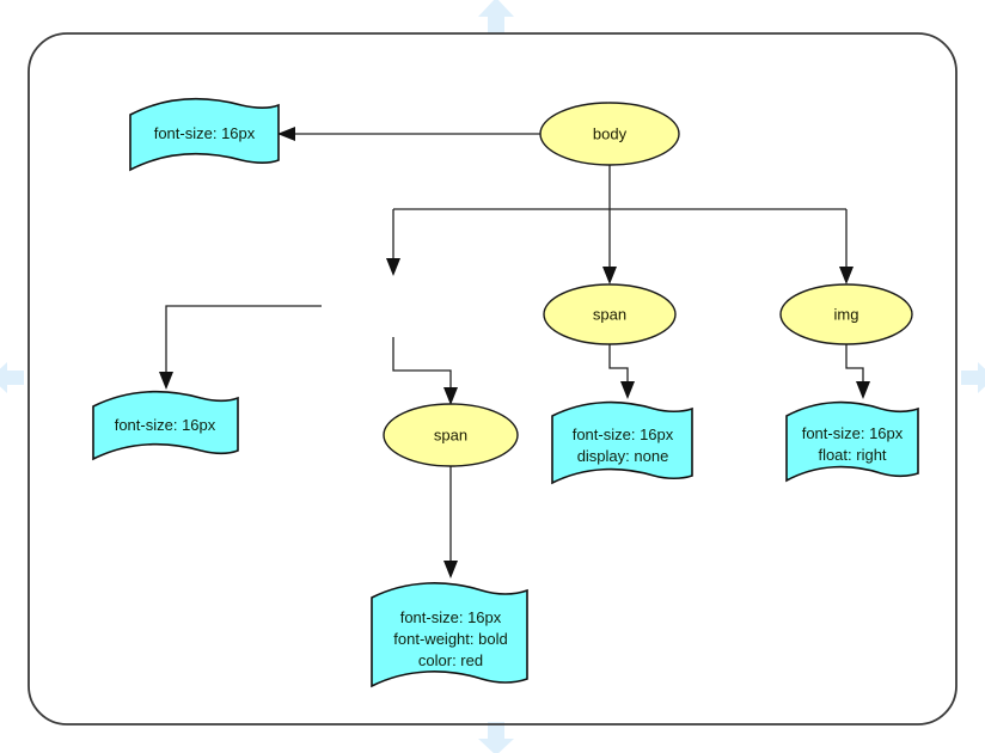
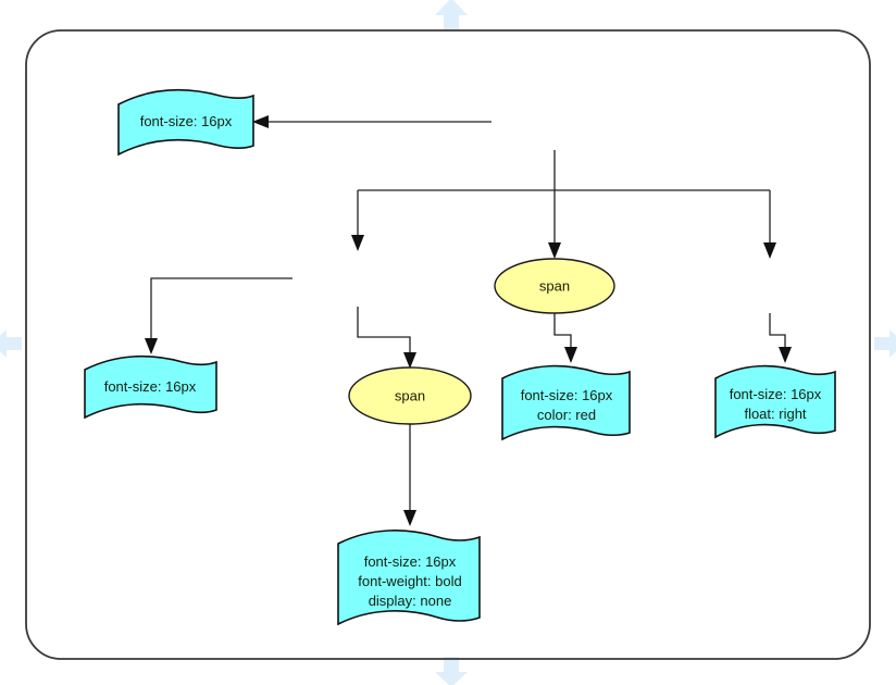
  font-size: 16px
  font-size: 16px
  font-size: 16px
- display: none
+ color: red
  font-size: 16px
  float: right
  font-size: 16px
  font-weight: bold
- color: red
+ display: none
- body
  span
- img
  span
